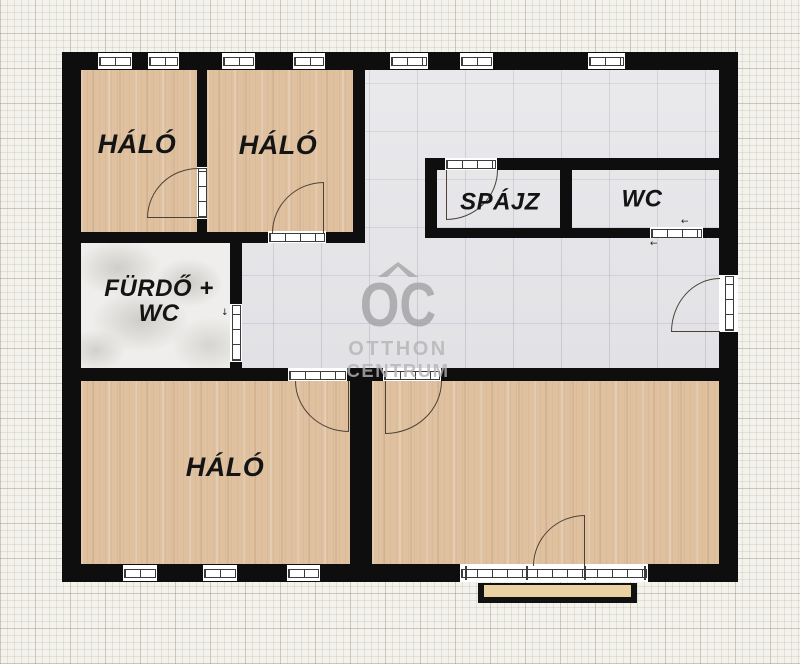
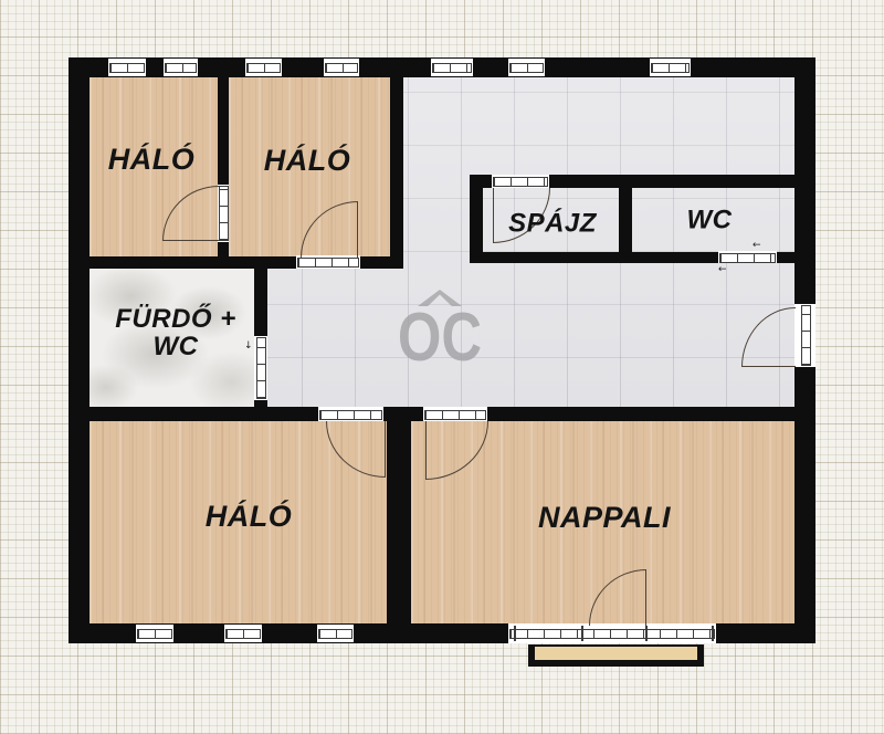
  ←
  ←
  ↓
  HÁLÓ
  HÁLÓ
  SPÁJZ
  WC
  FÜRDŐ +
  WC
  HÁLÓ
+ NAPPALI
  OC
- OTTHON
- CENTRUM
